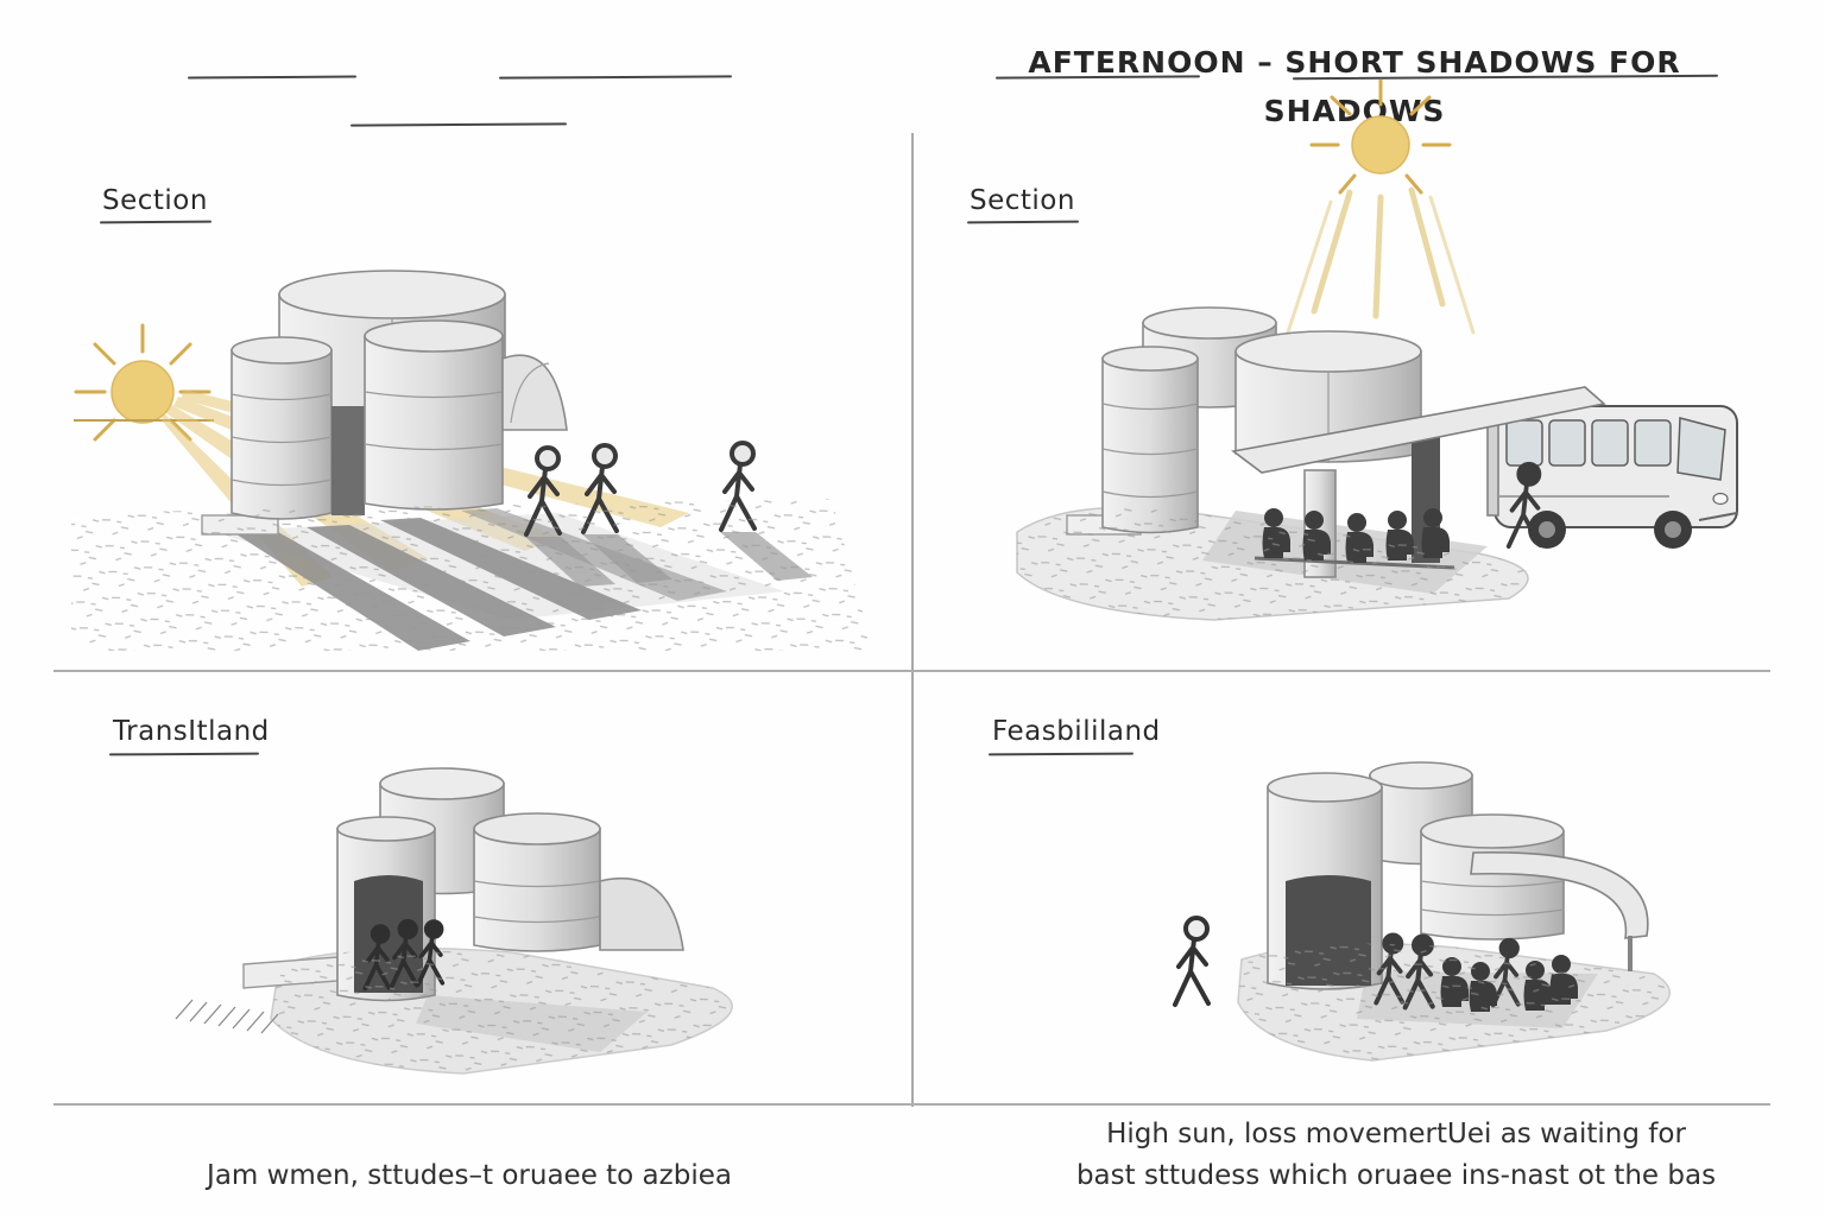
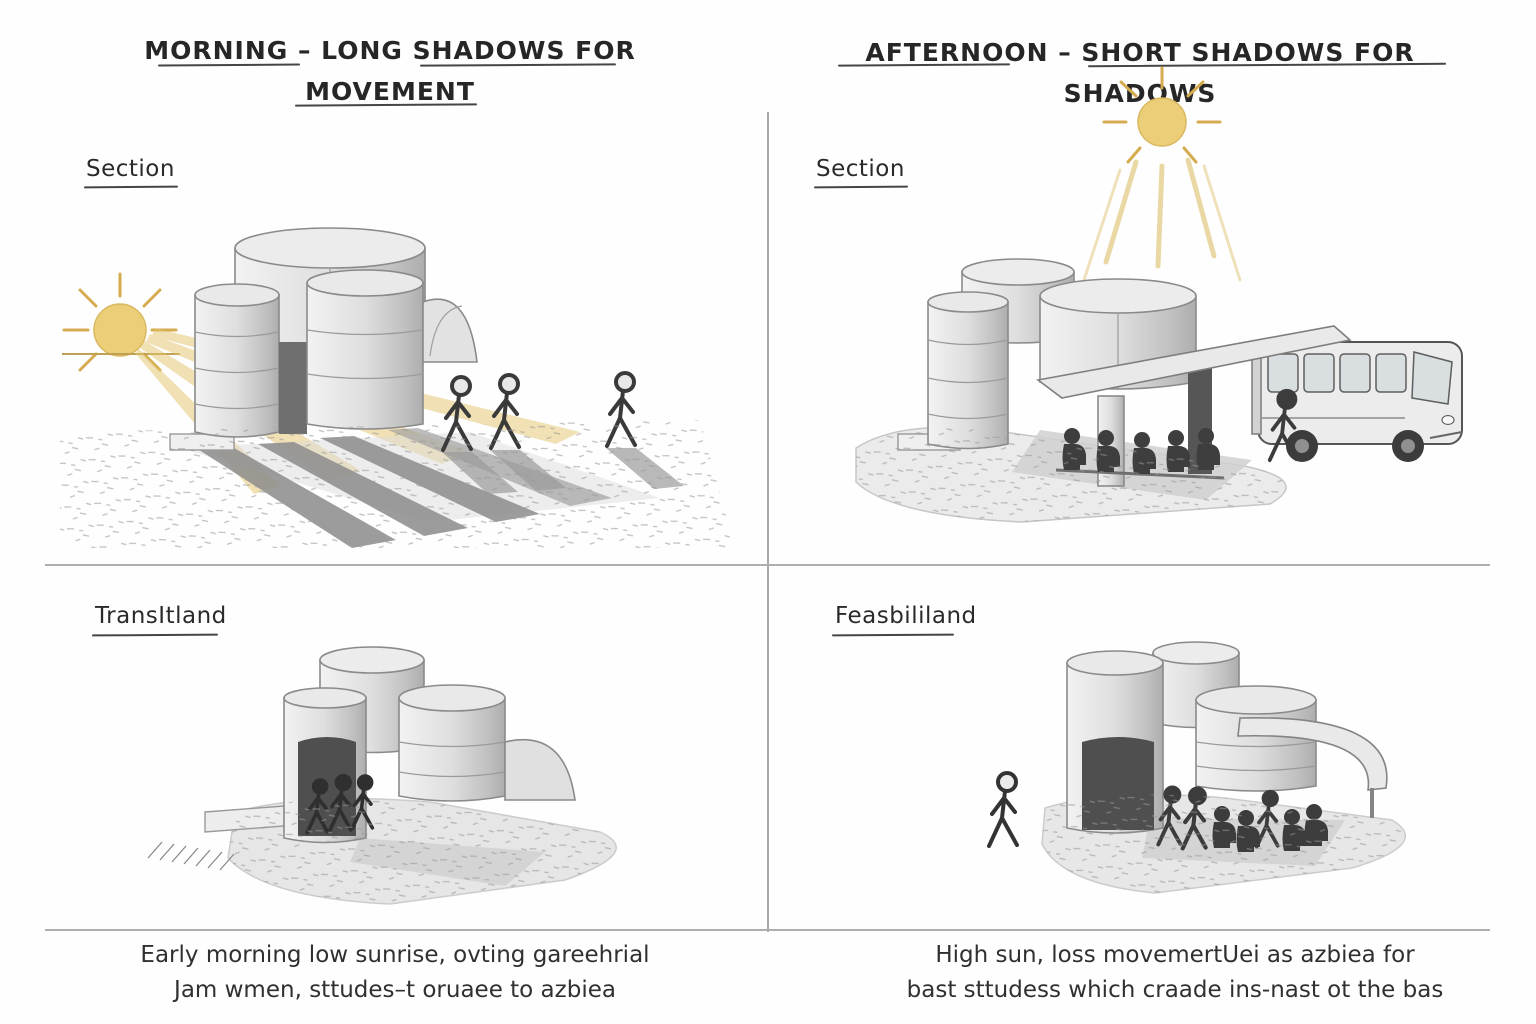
+ MORNING – LONG SHADOWS FOR
+ MOVEMENT
  AFTERNOON – SHORT SHADOWS FOR SHADOWS
  Section
  Section
  TransItland
  Feasbililand
+ Early morning low sunrise, ovting gareehrial
  Jam wmen, sttudes–t oruaee to azbiea
- High sun, loss movemertUei as waiting for
+ High sun, loss movemertUei as azbiea for
- bast sttudess which oruaee ins-nast ot the bas
+ bast sttudess which craade ins-nast ot the bas
